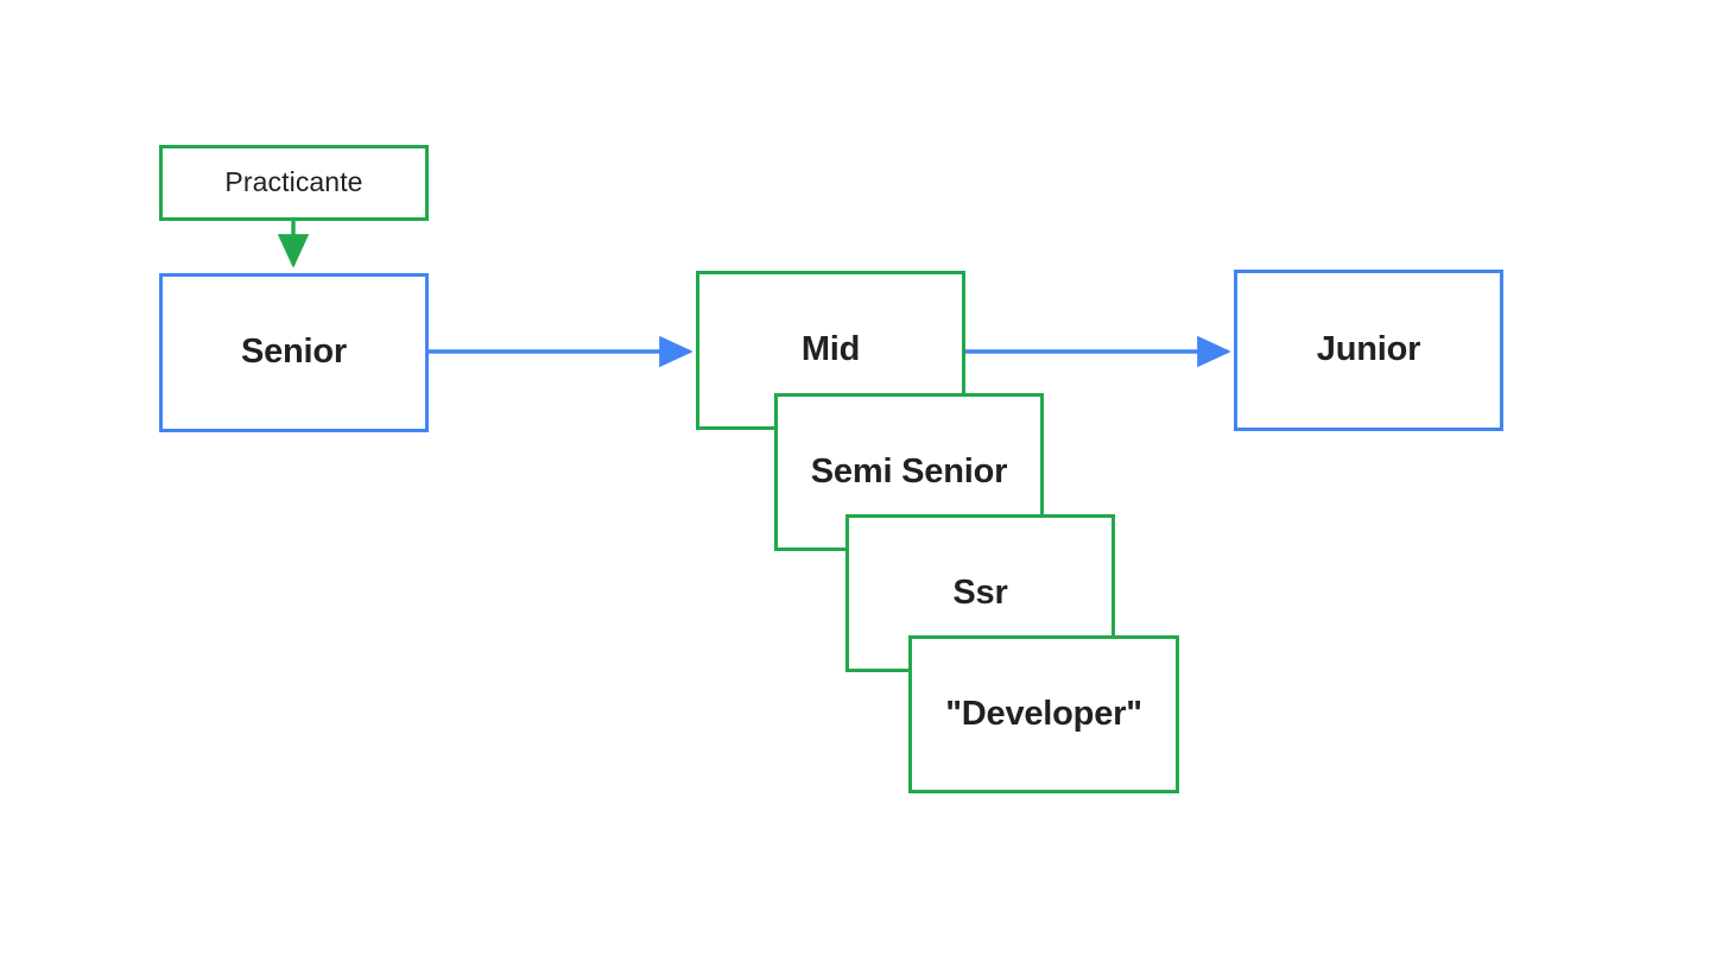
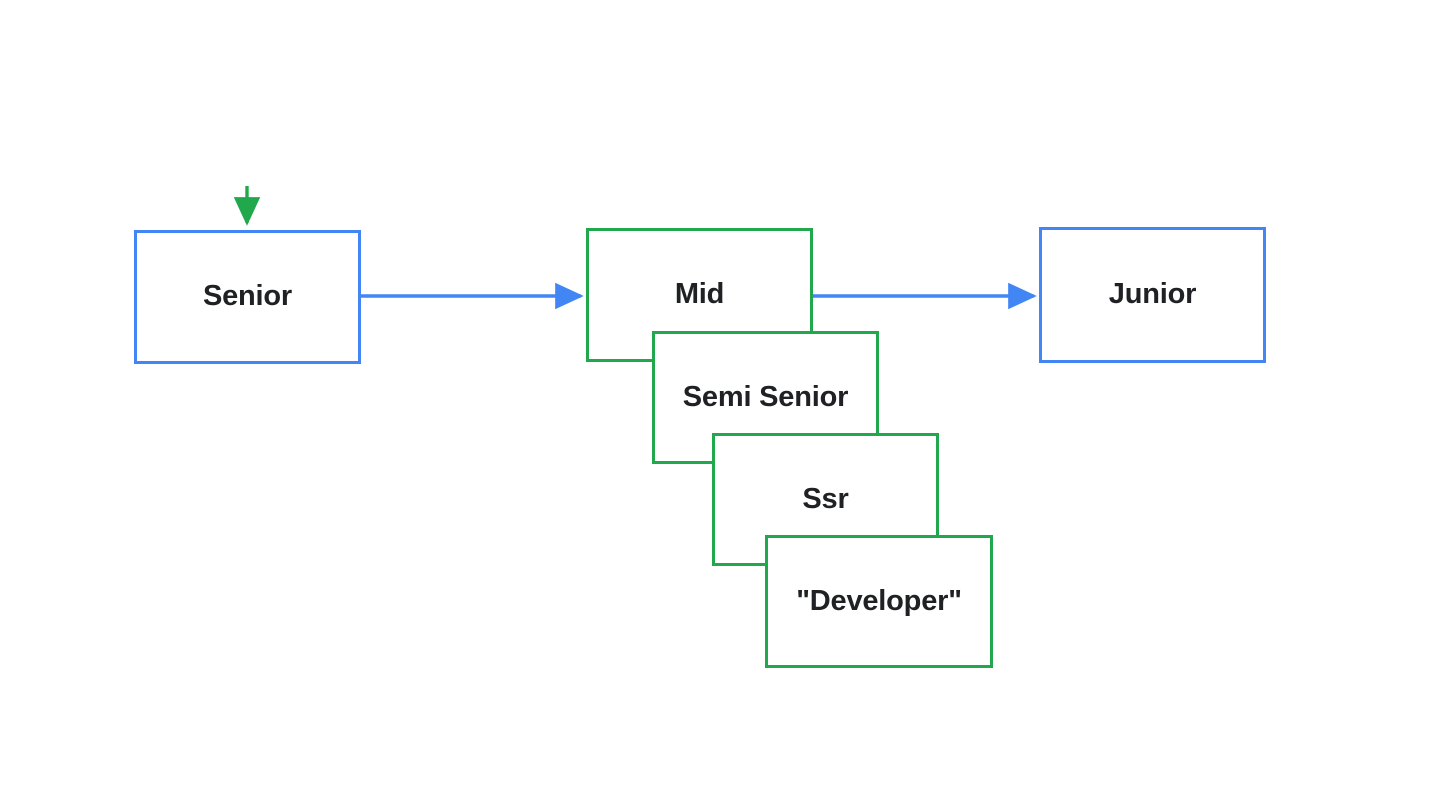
- Practicante
  Senior
  Mid
  Semi Senior
  Ssr
  "Developer"
  Junior
